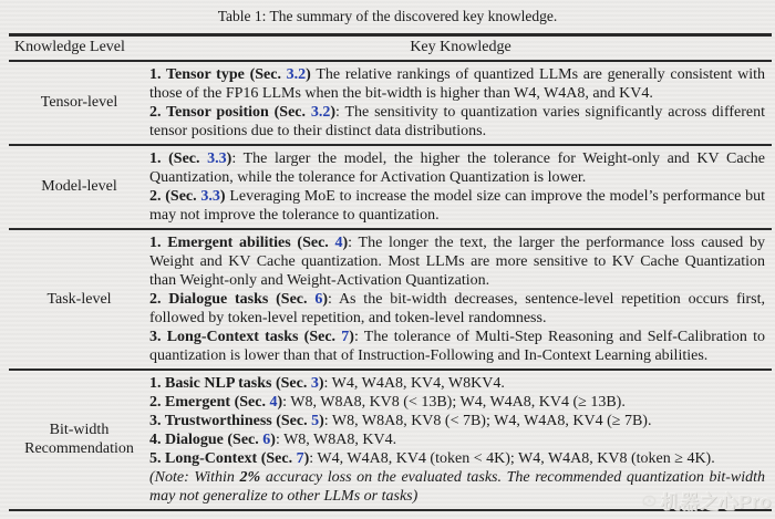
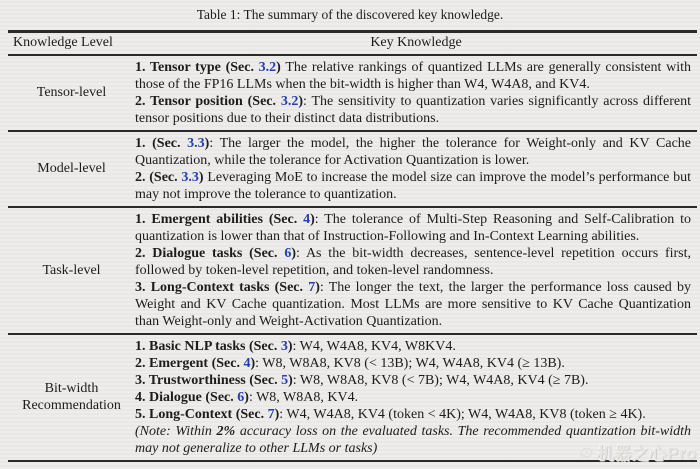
  Table 1: The summary of the discovered key knowledge.
  Knowledge Level
  Key Knowledge
  Tensor-level
  1. Tensor type (Sec. 3.2) The relative rankings of quantized LLMs are generally consistent with those of the FP16 LLMs when the bit-width is higher than W4, W4A8, and KV4.
  2. Tensor position (Sec. 3.2): The sensitivity to quantization varies significantly across different tensor positions due to their distinct data distributions.
  Model-level
  1. (Sec. 3.3): The larger the model, the higher the tolerance for Weight-only and KV Cache Quantization, while the tolerance for Activation Quantization is lower.
  2. (Sec. 3.3) Leveraging MoE to increase the model size can improve the model’s performance but may not improve the tolerance to quantization.
  Task-level
- 1. Emergent abilities (Sec. 4): The longer the text, the larger the performance loss caused by Weight and KV Cache quantization. Most LLMs are more sensitive to KV Cache Quantization than Weight-only and Weight-Activation Quantization.
+ 1. Emergent abilities (Sec. 4): The tolerance of Multi-Step Reasoning and Self-Calibration to quantization is lower than that of Instruction-Following and In-Context Learning abilities.
  2. Dialogue tasks (Sec. 6): As the bit-width decreases, sentence-level repetition occurs first, followed by token-level repetition, and token-level randomness.
- 3. Long-Context tasks (Sec. 7): The tolerance of Multi-Step Reasoning and Self-Calibration to quantization is lower than that of Instruction-Following and In-Context Learning abilities.
+ 3. Long-Context tasks (Sec. 7): The longer the text, the larger the performance loss caused by Weight and KV Cache quantization. Most LLMs are more sensitive to KV Cache Quantization than Weight-only and Weight-Activation Quantization.
  Bit-width Recommendation
  1. Basic NLP tasks (Sec. 3): W4, W4A8, KV4, W8KV4.
  2. Emergent (Sec. 4): W8, W8A8, KV8 (< 13B); W4, W4A8, KV4 (≥ 13B).
  3. Trustworthiness (Sec. 5): W8, W8A8, KV8 (< 7B); W4, W4A8, KV4 (≥ 7B).
  4. Dialogue (Sec. 6): W8, W8A8, KV4.
  5. Long-Context (Sec. 7): W4, W4A8, KV4 (token < 4K); W4, W4A8, KV8 (token ≥ 4K).
  (Note: Within 2% accuracy loss on the evaluated tasks. The recommended quantization bit-width may not generalize to other LLMs or tasks)
  机器之心Pro
